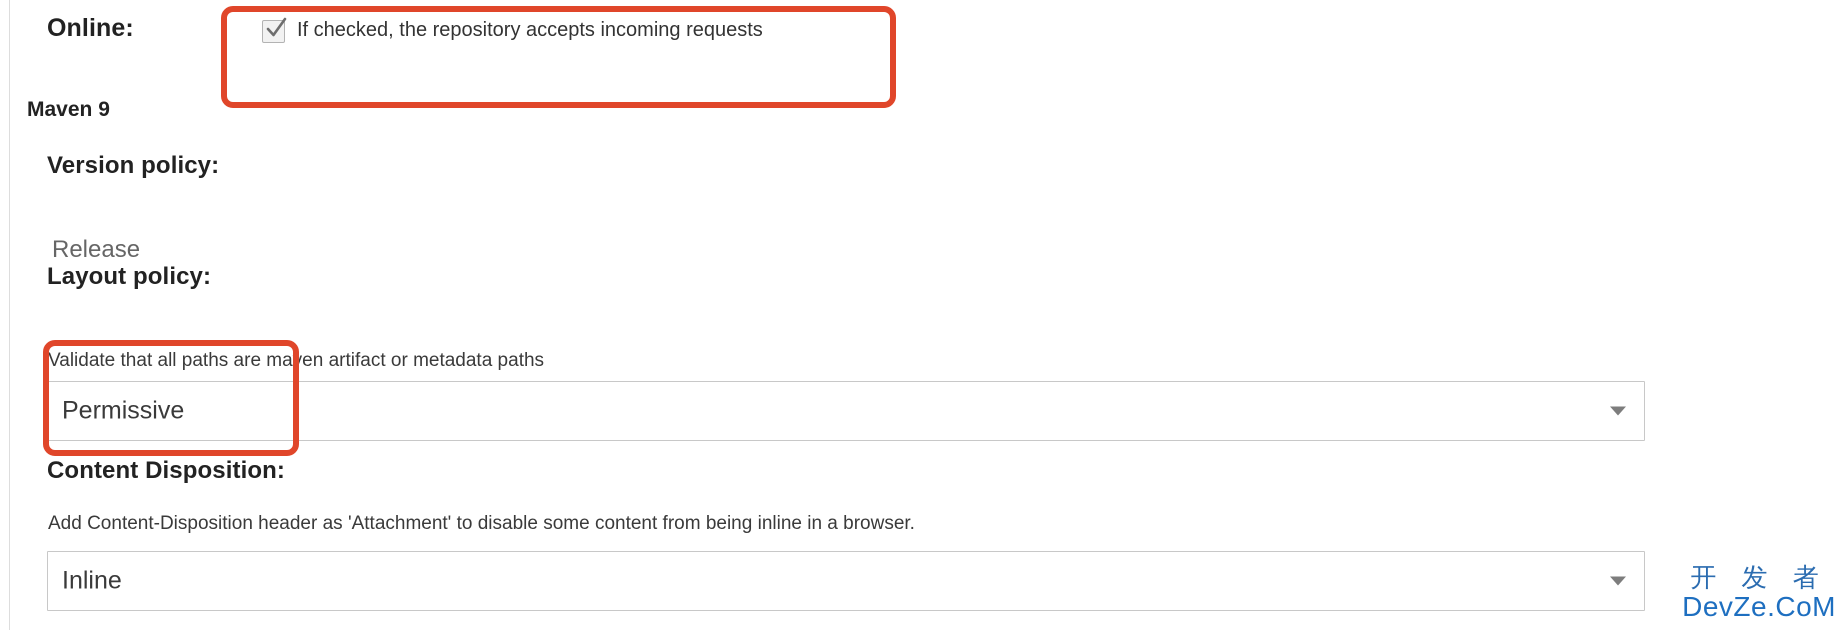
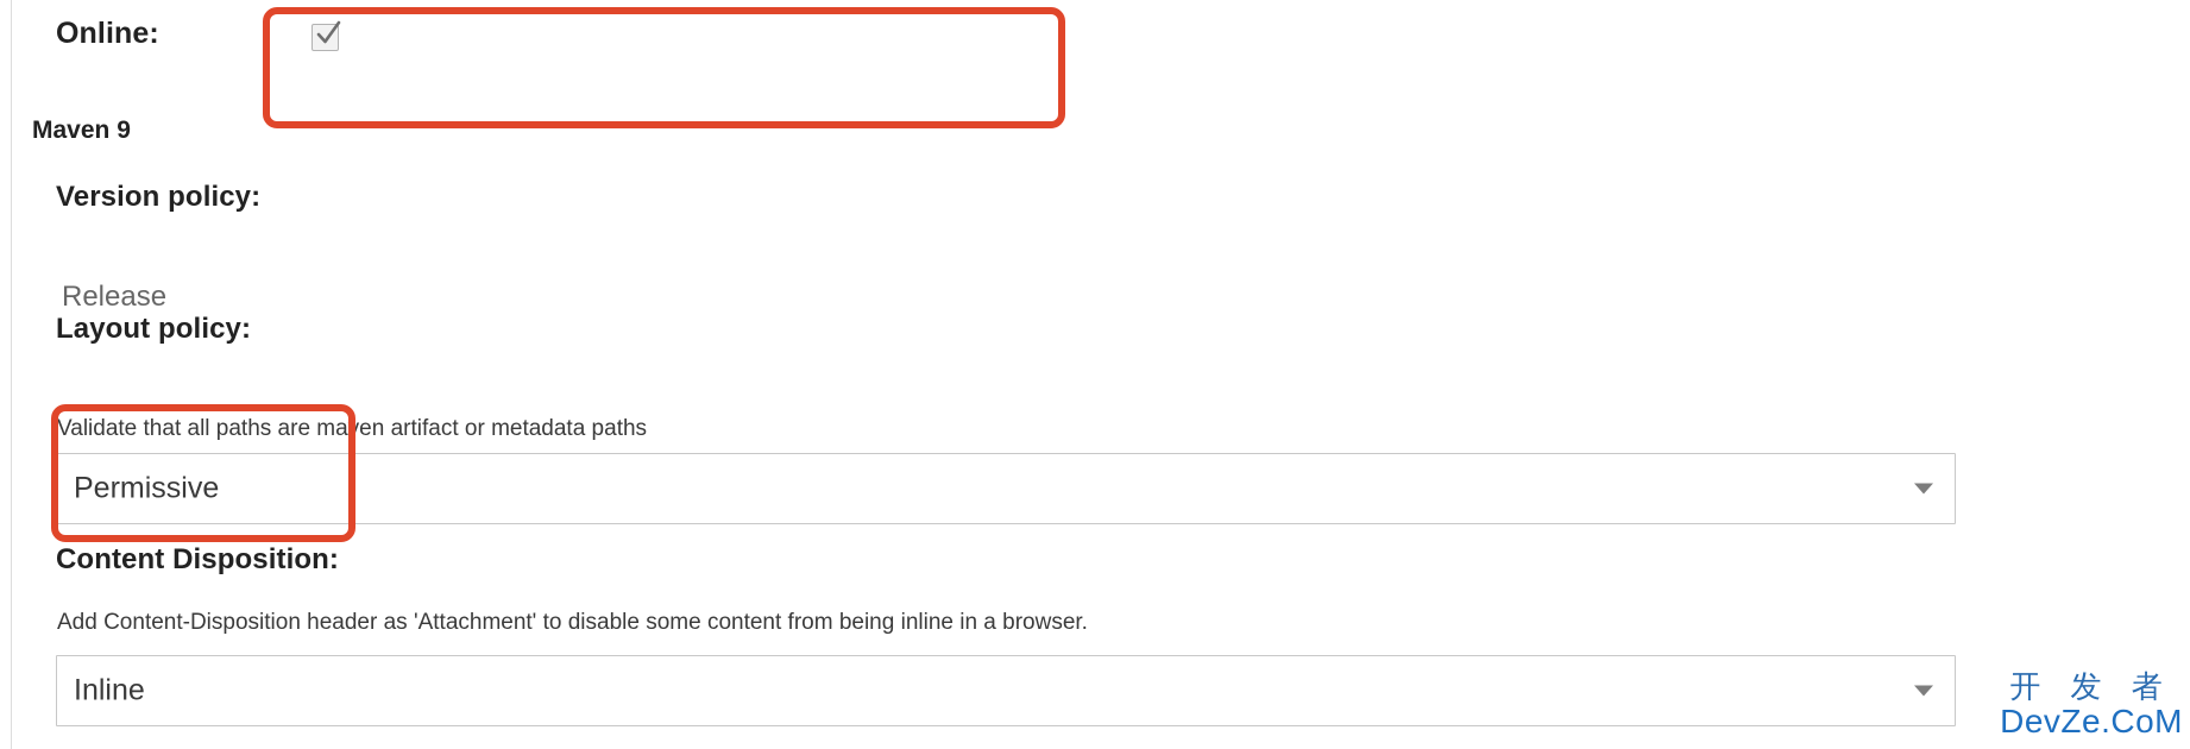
  Online:
- If checked, the repository accepts incoming requests
  Maven 9
  Version policy:
  Release
  Layout policy:
  Validate that all paths are maven artifact or metadata paths
  Permissive
  Content Disposition:
  Add Content-Disposition header as 'Attachment' to disable some content from being inline in a browser.
  Inline
  开 发 者
  DevZe.CoM
